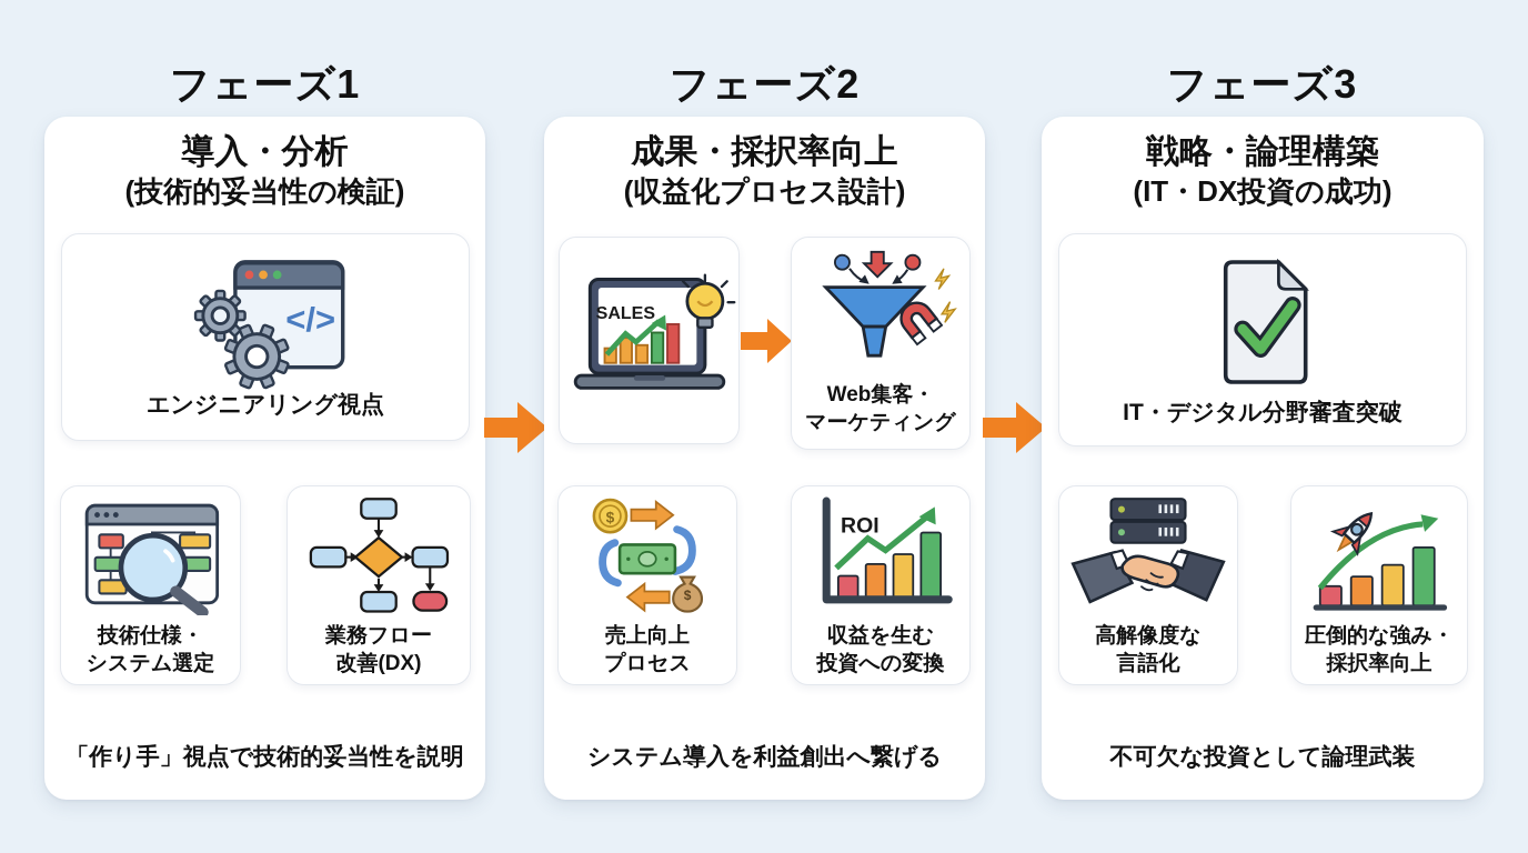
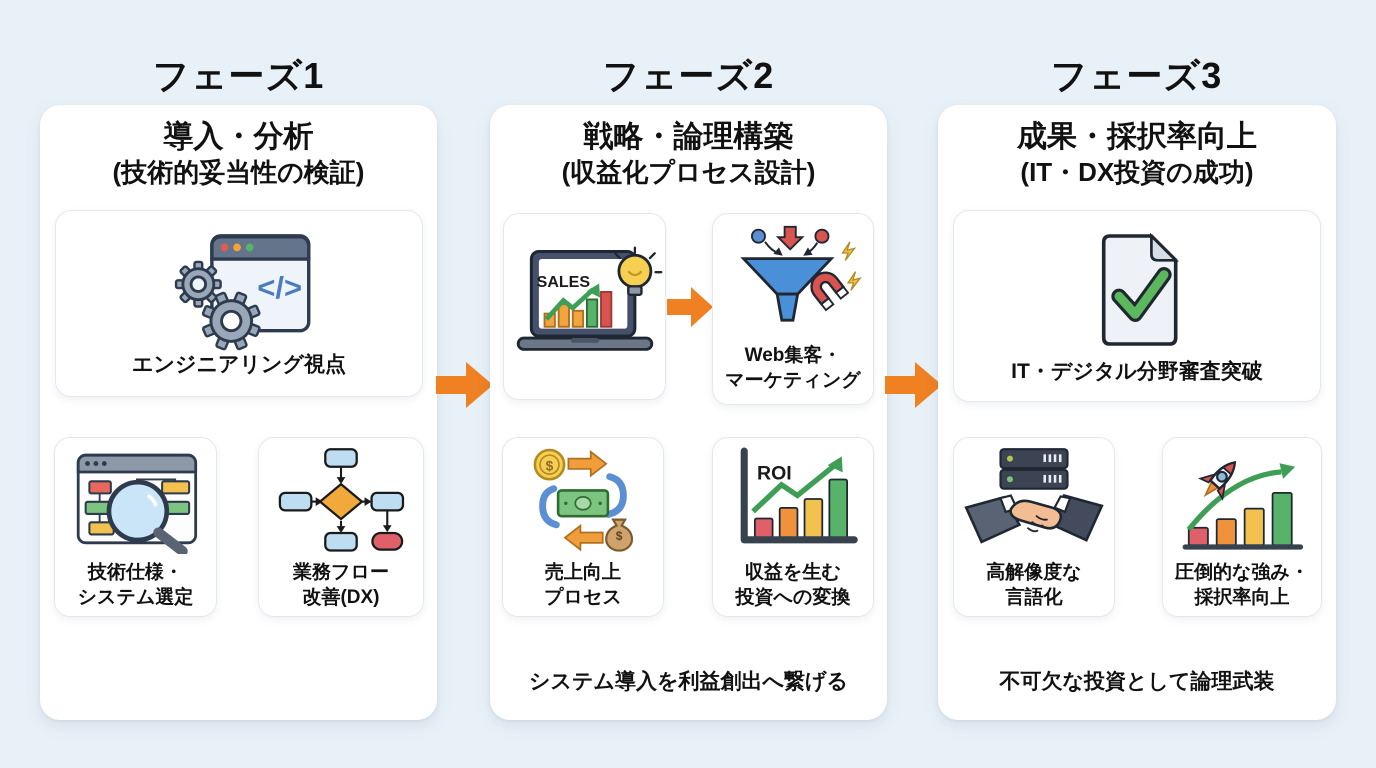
  フェーズ1
  導入・分析
  (技術的妥当性の検証)
  </>
  エンジニアリング視点
  技術仕様・
  システム選定
  業務フロー
  改善(DX)
- 「作り手」視点で技術的妥当性を説明
  フェーズ2
- 成果・採択率向上
+ 戦略・論理構築
  (収益化プロセス設計)
  SALES
  Web集客・
  マーケティング
  $
  $
  売上向上
  プロセス
  ROI
  収益を生む
  投資への変換
  システム導入を利益創出へ繋げる
  フェーズ3
- 戦略・論理構築
+ 成果・採択率向上
  (IT・DX投資の成功)
  IT・デジタル分野審査突破
  高解像度な
  言語化
  圧倒的な強み・
  採択率向上
  不可欠な投資として論理武装
